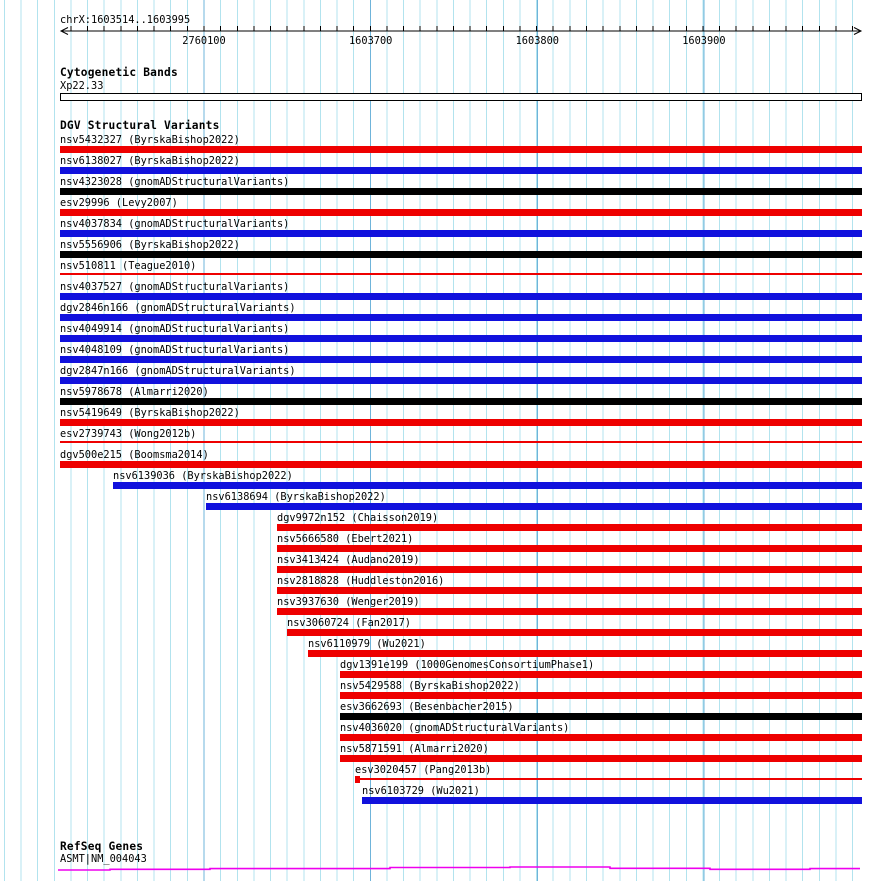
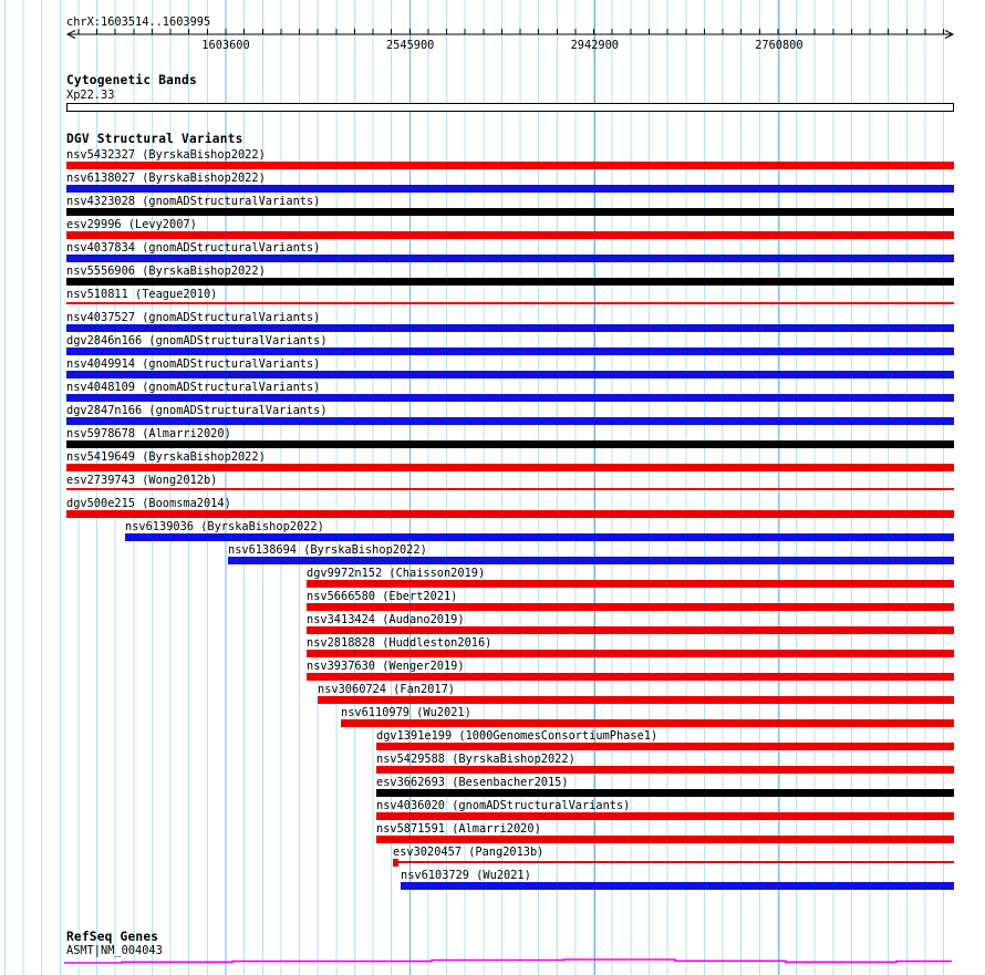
  chrX:1603514..1603995
- 2760100
+ 1603600
- 1603700
+ 2545900
- 1603800
+ 2942900
- 1603900
+ 2760800
  Cytogenetic Bands
  Xp22.33
  DGV Structural Variants
  nsv5432327 (ByrskaBishop2022)
  nsv6138027 (ByrskaBishop2022)
  nsv4323028 (gnomADStructuralVariants)
  esv29996 (Levy2007)
  nsv4037834 (gnomADStructuralVariants)
  nsv5556906 (ByrskaBishop2022)
  nsv510811 (Teague2010)
  nsv4037527 (gnomADStructuralVariants)
  dgv2846n166 (gnomADStructuralVariants)
  nsv4049914 (gnomADStructuralVariants)
  nsv4048109 (gnomADStructuralVariants)
  dgv2847n166 (gnomADStructuralVariants)
  nsv5978678 (Almarri2020)
  nsv5419649 (ByrskaBishop2022)
  esv2739743 (Wong2012b)
  dgv500e215 (Boomsma2014)
  nsv6139036 (ByrskaBishop2022)
  nsv6138694 (ByrskaBishop2022)
  dgv9972n152 (Chaisson2019)
  nsv5666580 (Ebert2021)
  nsv3413424 (Audano2019)
  nsv2818828 (Huddleston2016)
  nsv3937630 (Wenger2019)
  nsv3060724 (Fan2017)
  nsv6110979 (Wu2021)
  dgv1391e199 (1000GenomesConsortiumPhase1)
  nsv5429588 (ByrskaBishop2022)
  esv3662693 (Besenbacher2015)
  nsv4036020 (gnomADStructuralVariants)
  nsv5871591 (Almarri2020)
  esv3020457 (Pang2013b)
  nsv6103729 (Wu2021)
  RefSeq Genes
  ASMT|NM_004043
